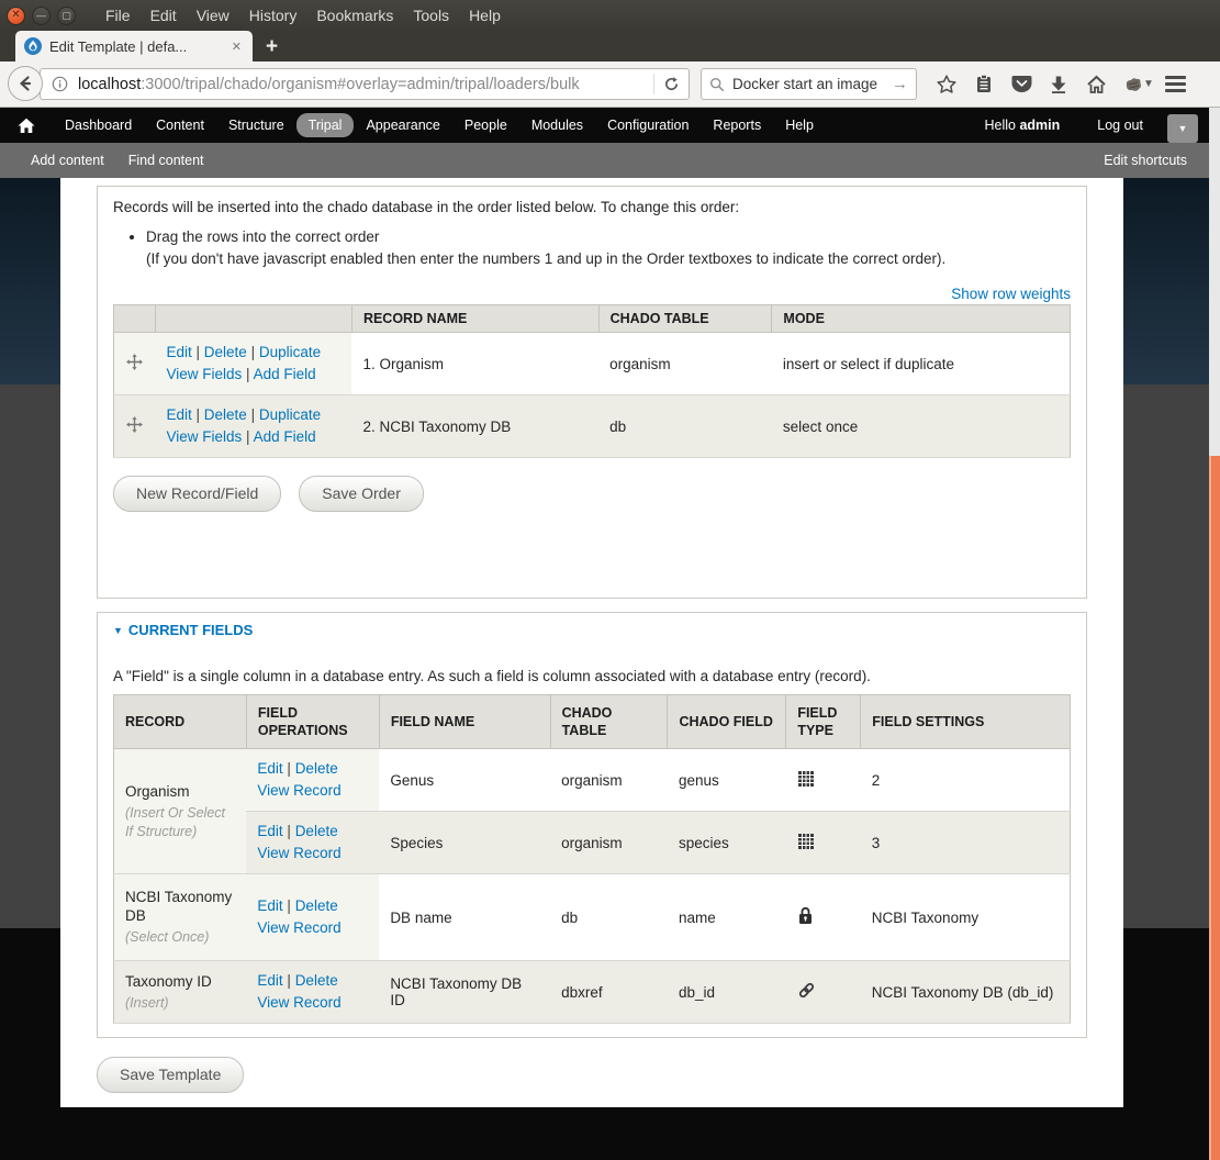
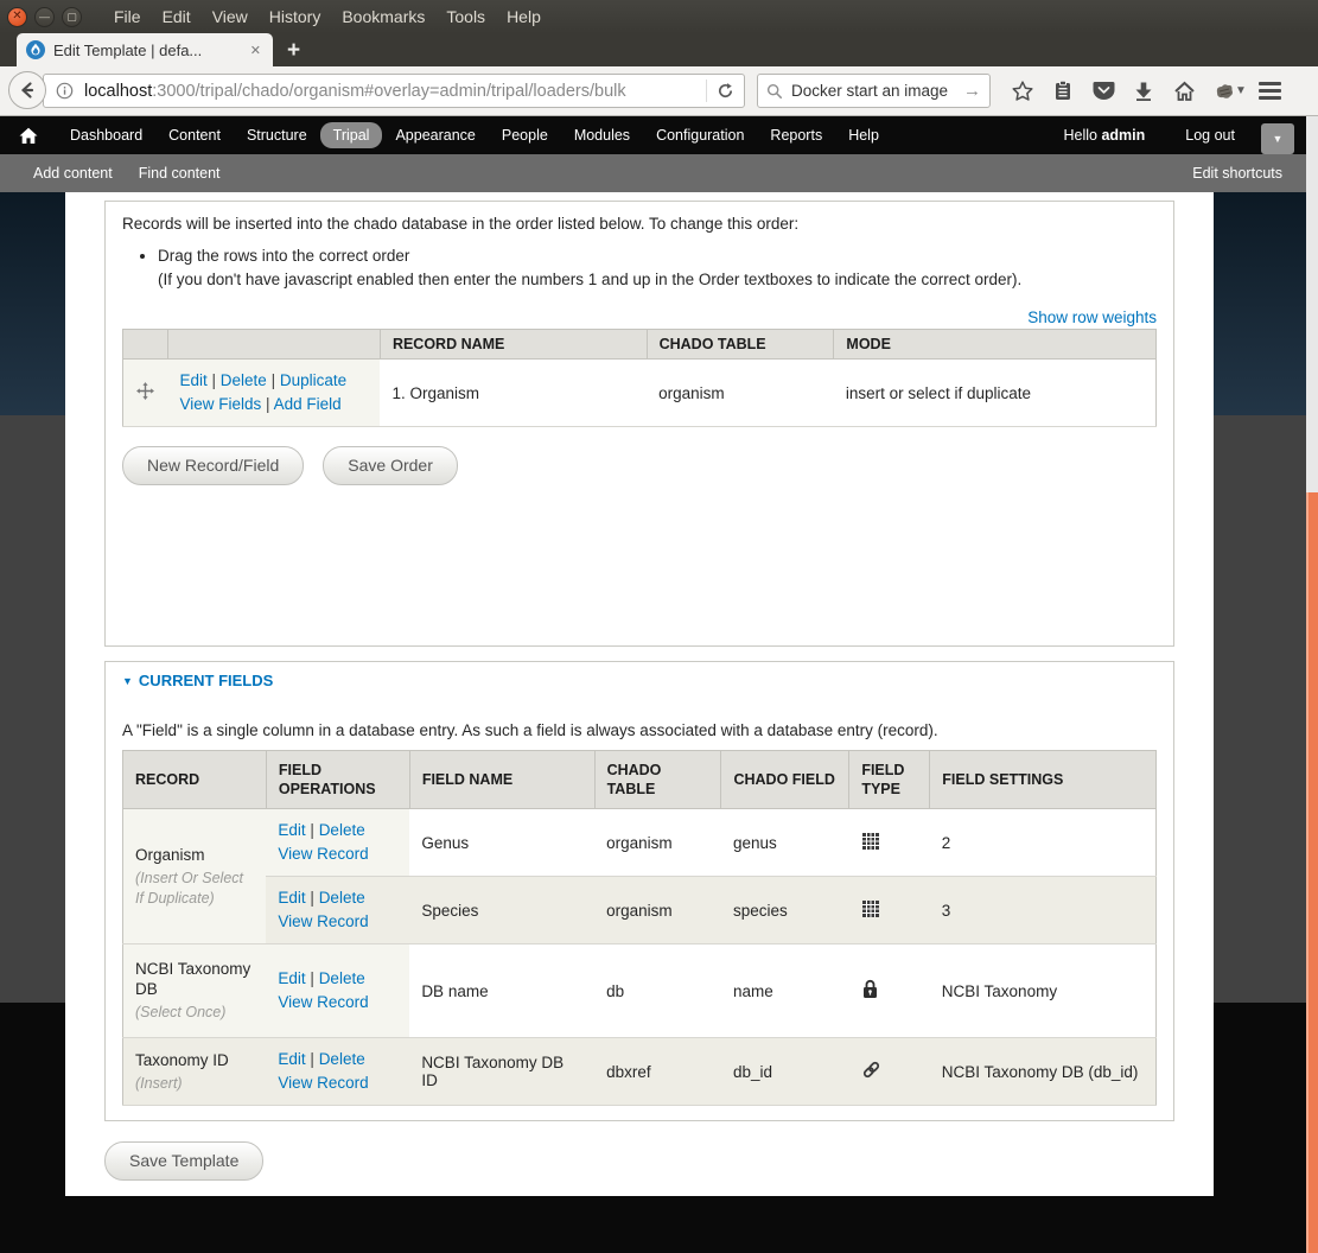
  ✕
  —
  ▢
  File
  Edit
  View
  History
  Bookmarks
  Tools
  Help
  Edit Template | defa...
  ✕
  +
  localhost:3000/tripal/chado/organism#overlay=admin/tripal/loaders/bulk
  Docker start an image
  →
  ▼
  Dashboard
  Content
  Structure
  Tripal
  Appearance
  People
  Modules
  Configuration
  Reports
  Help
  Hello admin
  Log out
  ▼
  Add content
  Find content
  Edit shortcuts
  Records will be inserted into the chado database in the order listed below. To change this order:
  Drag the rows into the correct order
  (If you don't have javascript enabled then enter the numbers 1 and up in the Order textboxes to indicate the correct order).
  Show row weights
  		RECORD NAME	CHADO TABLE	MODE
  	Edit | Delete | Duplicate View Fields | Add Field	1. Organism	organism	insert or select if duplicate
- 	Edit | Delete | Duplicate View Fields | Add Field	2. NCBI Taxonomy DB	db	select once
  New Record/Field
  Save Order
  ▼
  CURRENT FIELDS
- A "Field" is a single column in a database entry. As such a field is column associated with a database entry (record).
+ A "Field" is a single column in a database entry. As such a field is always associated with a database entry (record).
  RECORD	FIELD OPERATIONS	FIELD NAME	CHADO TABLE	CHADO FIELD	FIELD TYPE	FIELD SETTINGS
- Organism (Insert Or Select If Structure)	Edit | Delete View Record	Genus	organism	genus		2
+ Organism (Insert Or Select If Duplicate)	Edit | Delete View Record	Genus	organism	genus		2
  Edit | Delete View Record	Species	organism	species		3
  NCBI Taxonomy DB (Select Once)	Edit | Delete View Record	DB name	db	name		NCBI Taxonomy
  Taxonomy ID (Insert)	Edit | Delete View Record	NCBI Taxonomy DB ID	dbxref	db_id		NCBI Taxonomy DB (db_id)
  Save Template
